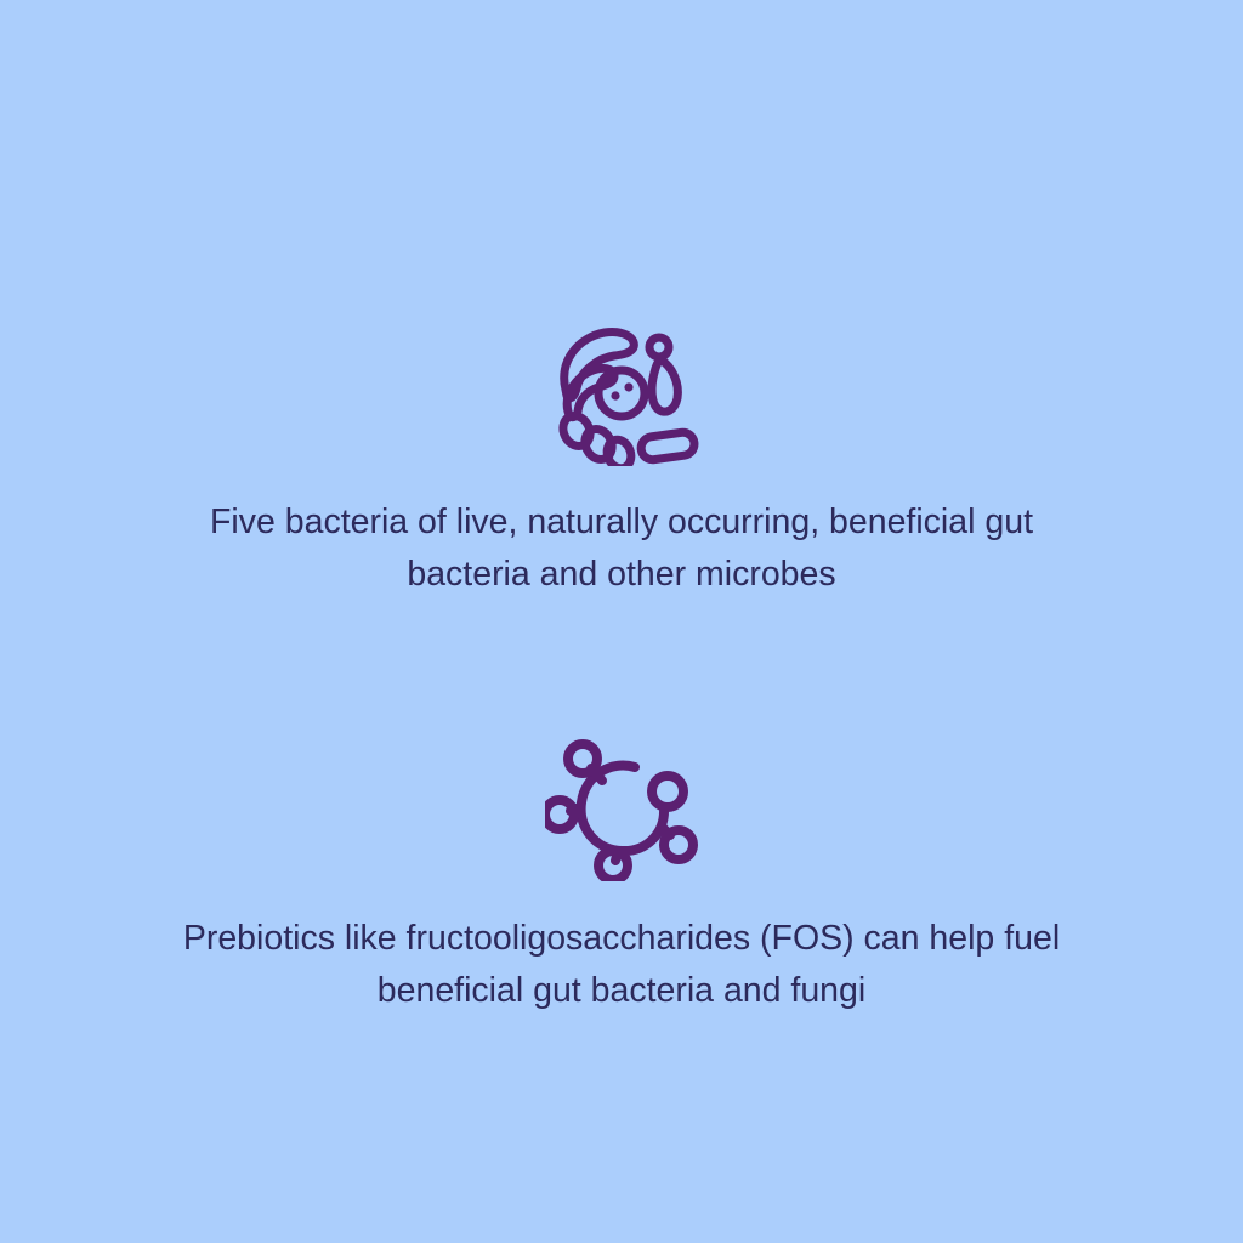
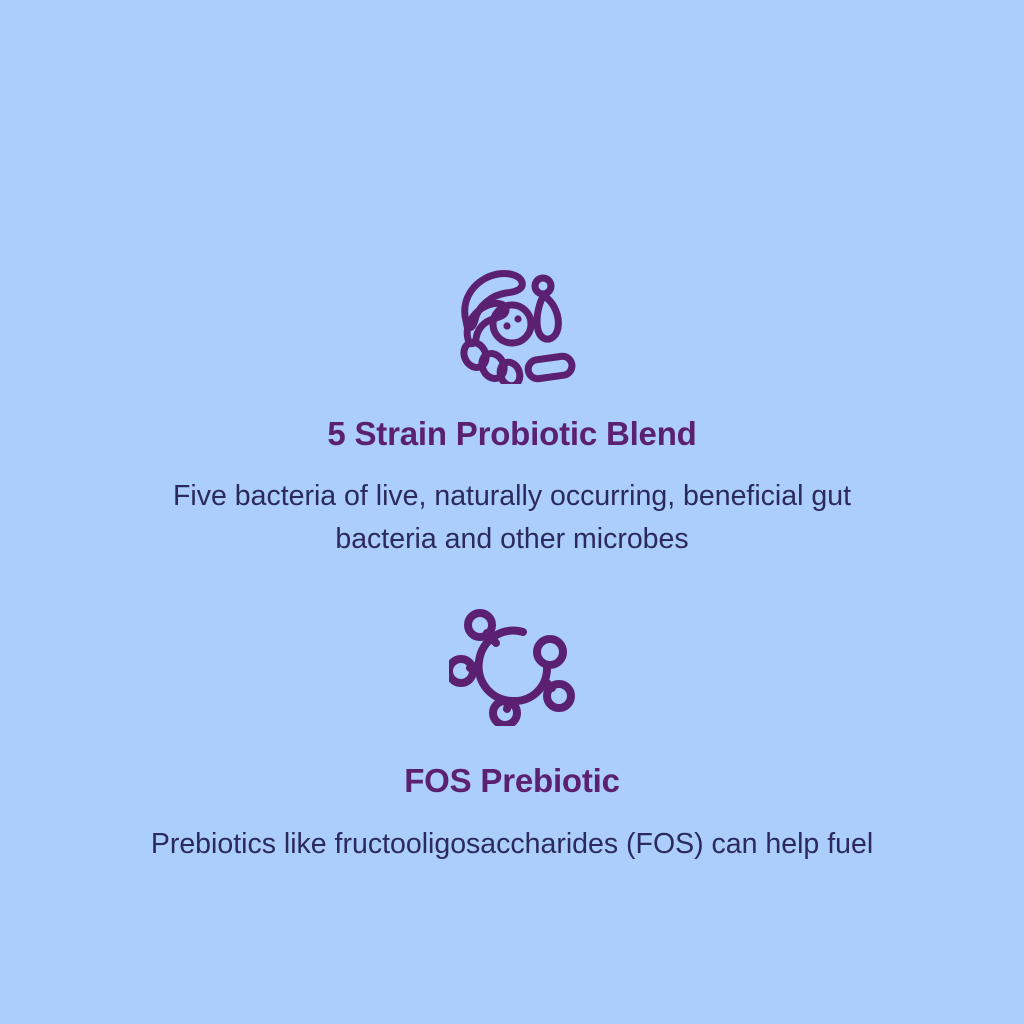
+ 5 Strain Probiotic Blend
  Five bacteria of live, naturally occurring, beneficial gut
  bacteria and other microbes
+ FOS Prebiotic
  Prebiotics like fructooligosaccharides (FOS) can help fuel
- beneficial gut bacteria and fungi
